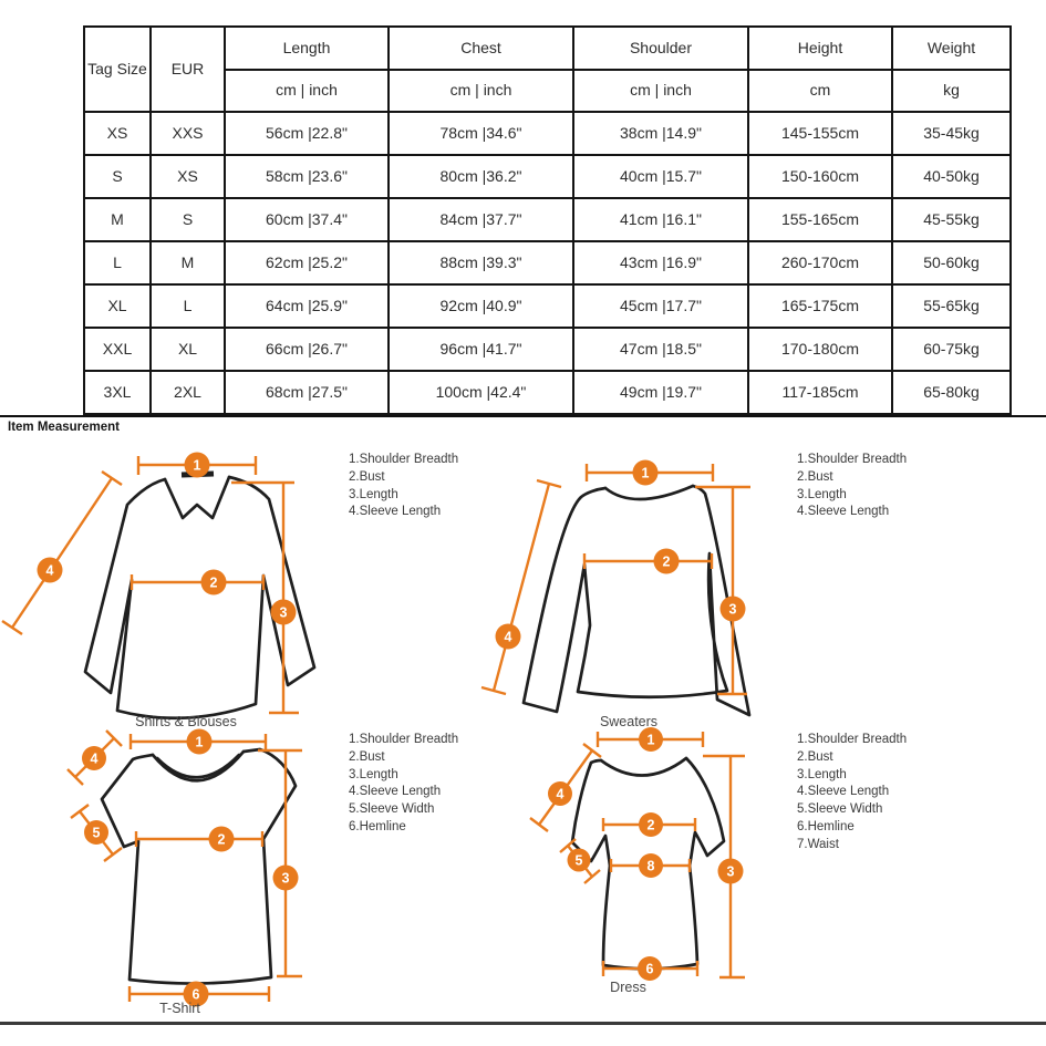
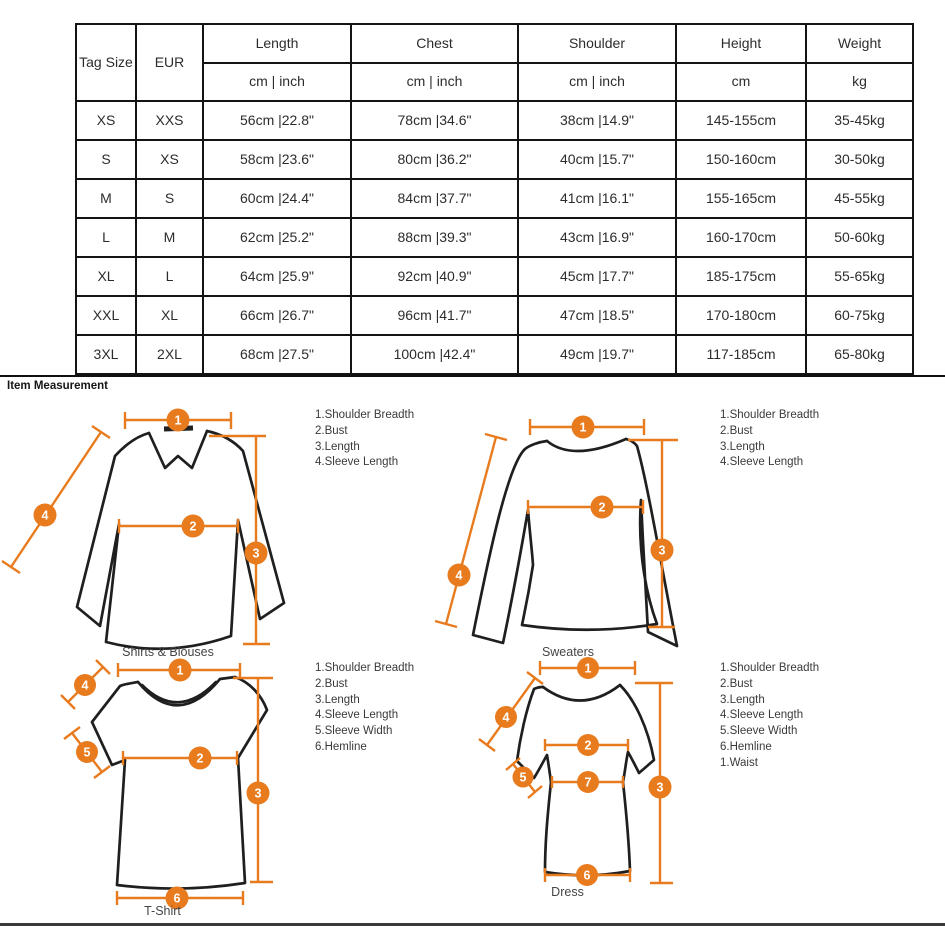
  Tag Size	EUR	Length	Chest	Shoulder	Height	Weight
  cm | inch	cm | inch	cm | inch	cm	kg
  XS	XXS	56cm |22.8"	78cm |34.6"	38cm |14.9"	145-155cm	35-45kg
- S	XS	58cm |23.6"	80cm |36.2"	40cm |15.7"	150-160cm	40-50kg
+ S	XS	58cm |23.6"	80cm |36.2"	40cm |15.7"	150-160cm	30-50kg
- M	S	60cm |37.4"	84cm |37.7"	41cm |16.1"	155-165cm	45-55kg
+ M	S	60cm |24.4"	84cm |37.7"	41cm |16.1"	155-165cm	45-55kg
- L	M	62cm |25.2"	88cm |39.3"	43cm |16.9"	260-170cm	50-60kg
+ L	M	62cm |25.2"	88cm |39.3"	43cm |16.9"	160-170cm	50-60kg
- XL	L	64cm |25.9"	92cm |40.9"	45cm |17.7"	165-175cm	55-65kg
+ XL	L	64cm |25.9"	92cm |40.9"	45cm |17.7"	185-175cm	55-65kg
  XXL	XL	66cm |26.7"	96cm |41.7"	47cm |18.5"	170-180cm	60-75kg
  3XL	2XL	68cm |27.5"	100cm |42.4"	49cm |19.7"	117-185cm	65-80kg
  Item Measurement
  1
  2
  3
  4
  Shirts & Blouses
  1.Shoulder Breadth
  2.Bust
  3.Length
  4.Sleeve Length
  1
  2
  3
  4
  Sweaters
  1.Shoulder Breadth
  2.Bust
  3.Length
  4.Sleeve Length
  1
  2
  3
  4
  5
  6
  T-Shirt
  1.Shoulder Breadth
  2.Bust
  3.Length
  4.Sleeve Length
  5.Sleeve Width
  6.Hemline
  1
  2
  3
  4
  5
  6
- 8
+ 7
  Dress
  1.Shoulder Breadth
  2.Bust
  3.Length
  4.Sleeve Length
  5.Sleeve Width
  6.Hemline
- 7.Waist
+ 1.Waist
